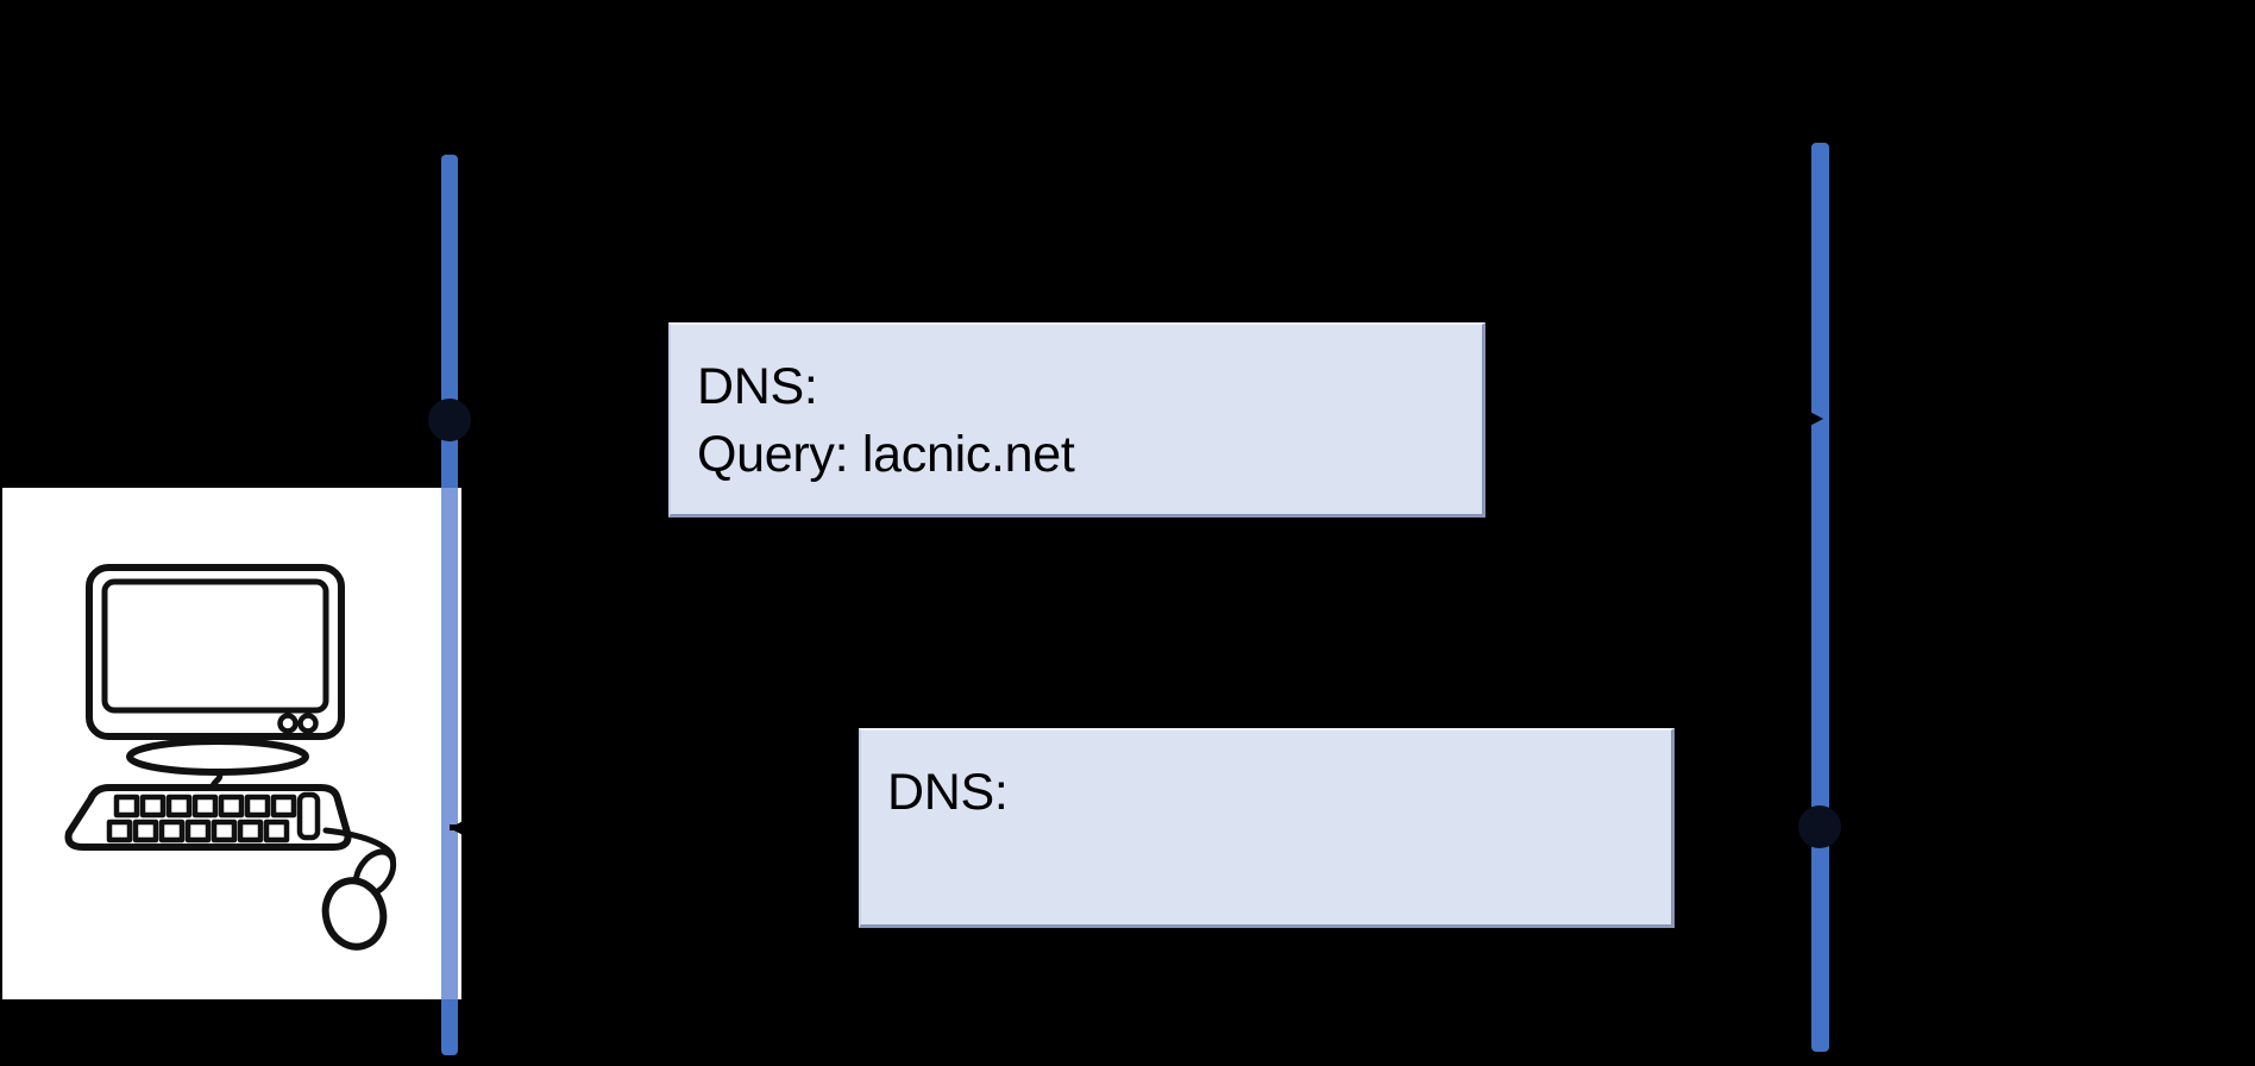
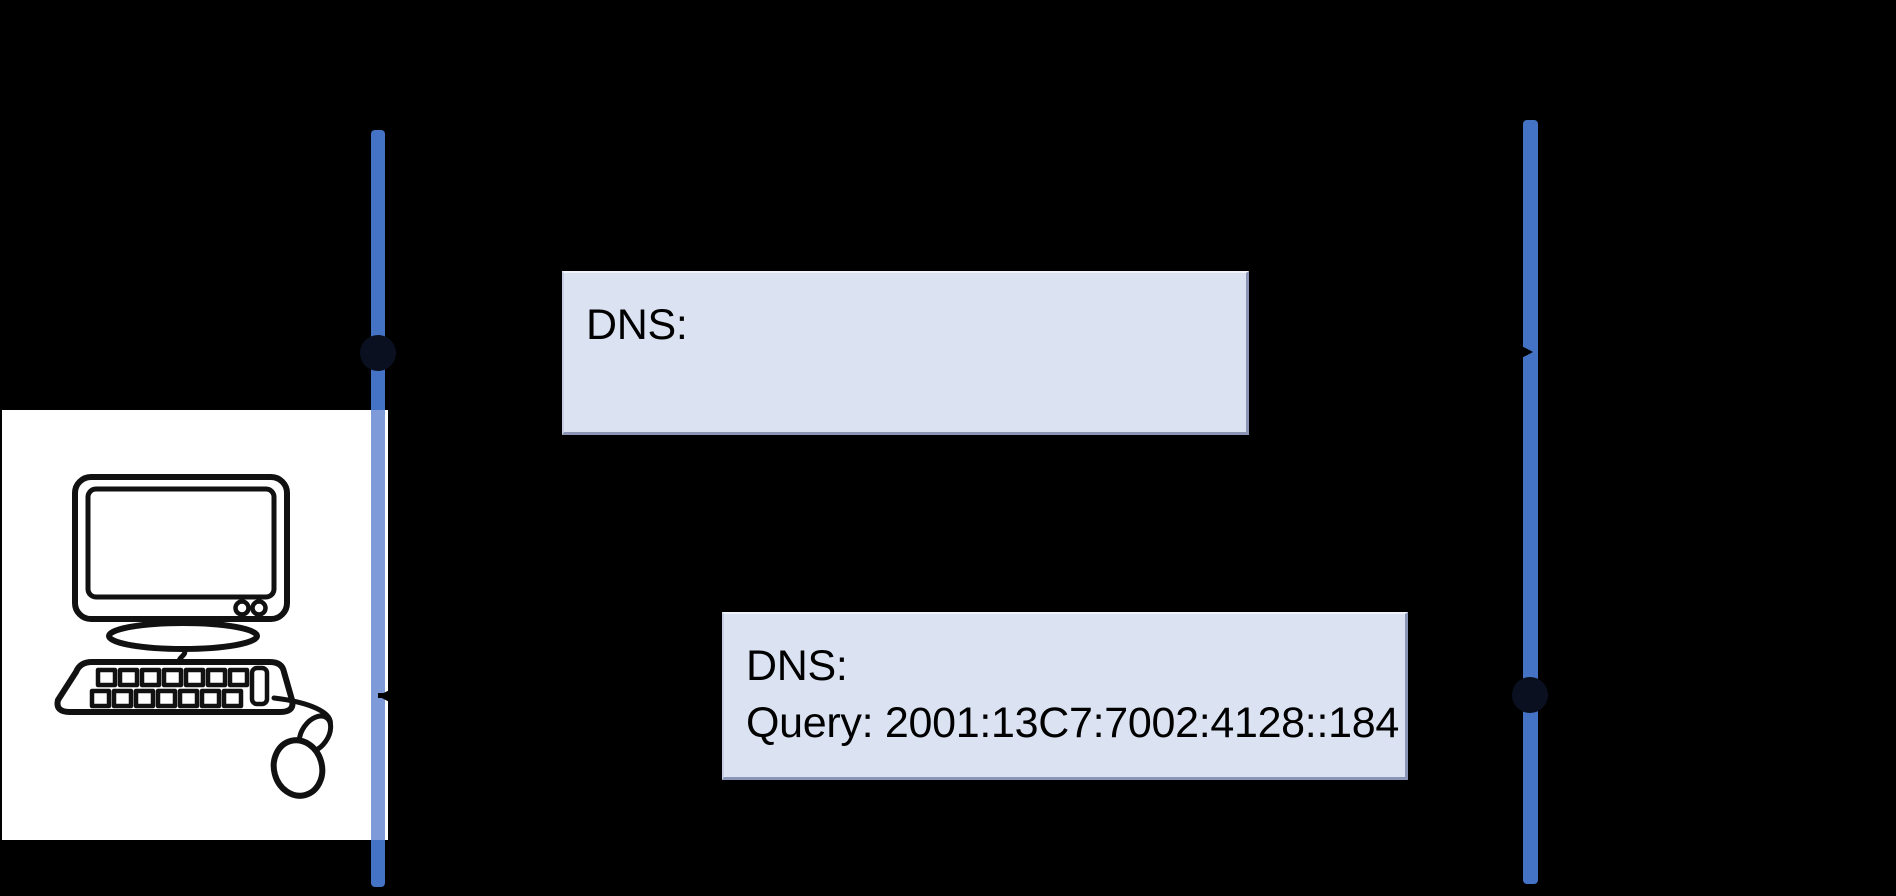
  DNS:
- Query: lacnic.net
  DNS:
+ Query: 2001:13C7:7002:4128::184
